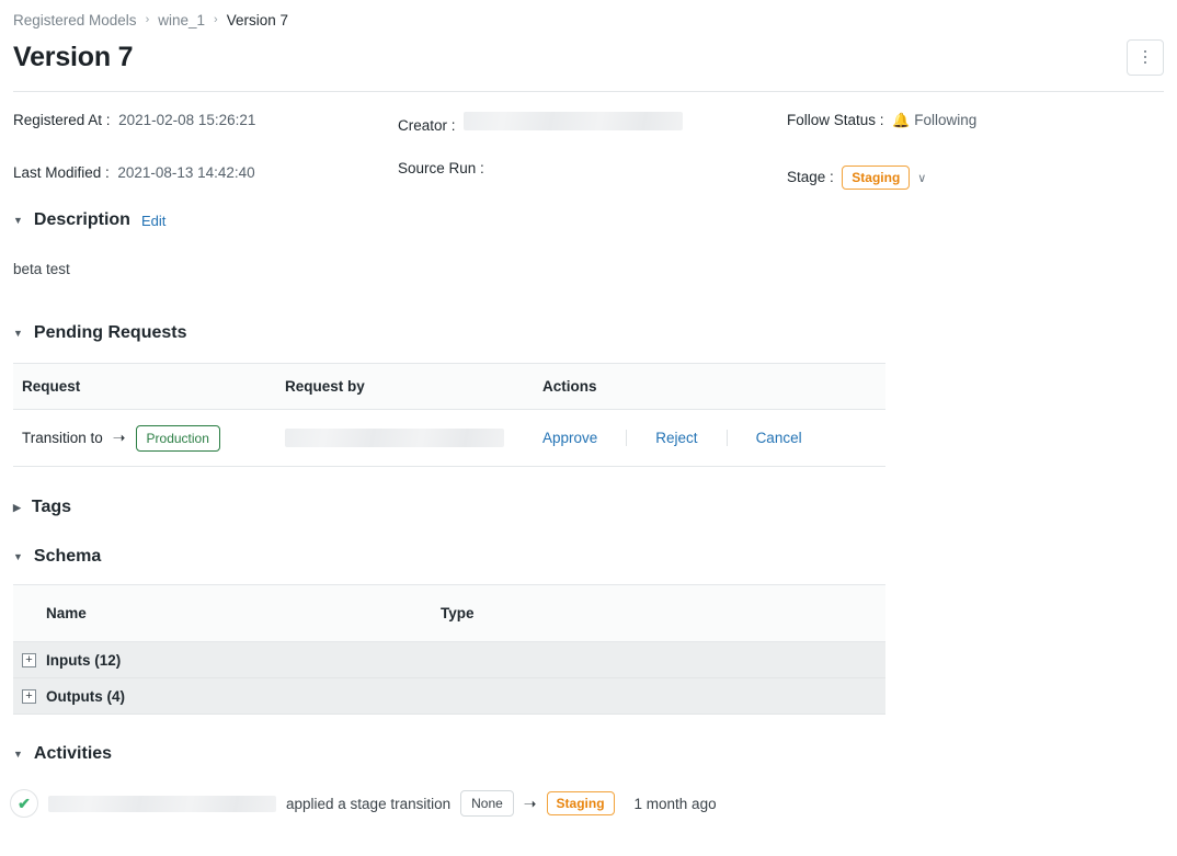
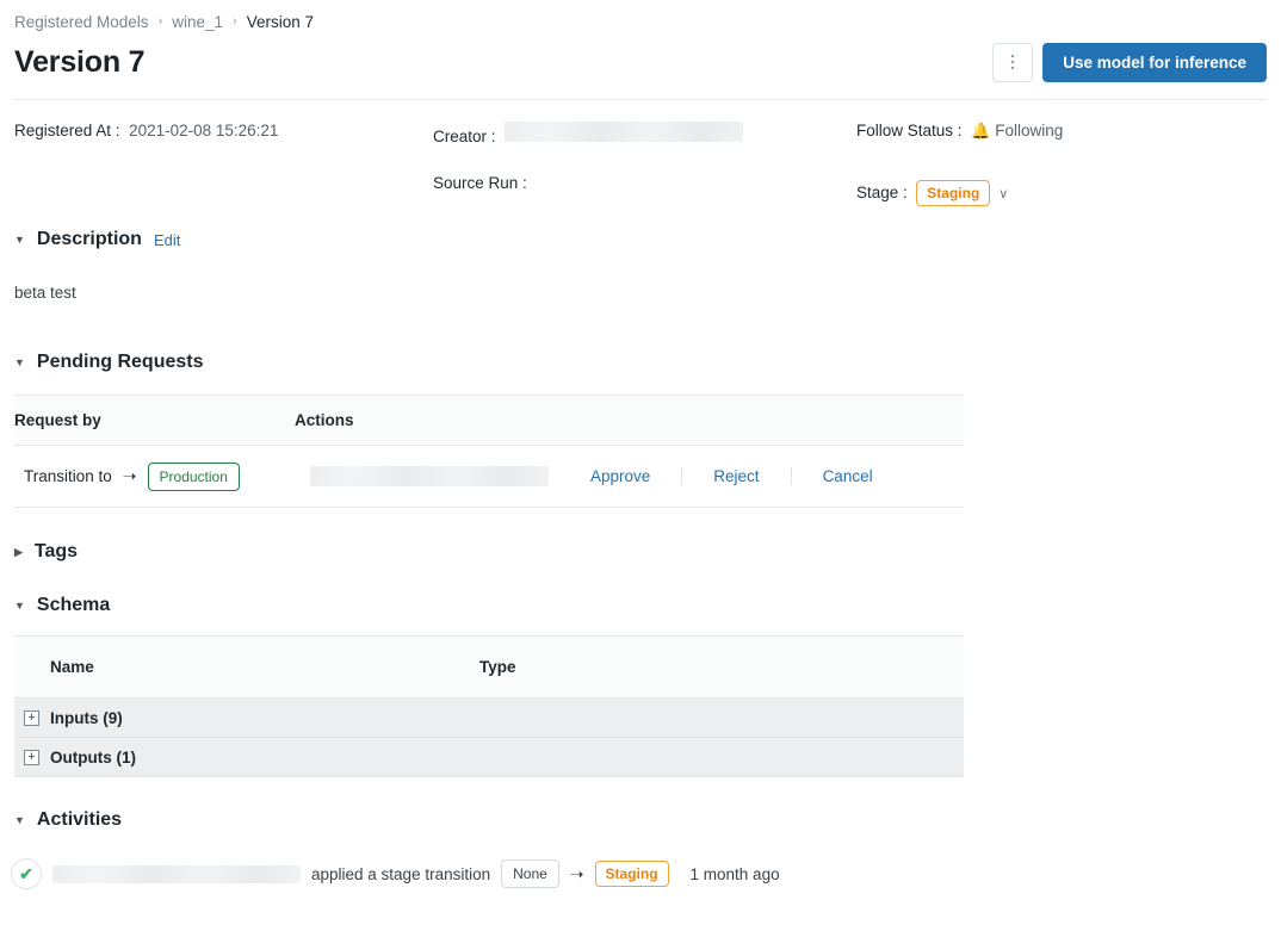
  Registered Models
  ›
  wine_1
  ›
  Version 7
  Version 7
+ Use model for inference
  Registered At
  2021-02-08 15:26:21
- Last Modified
- 2021-08-13 14:42:40
  Creator
  Source Run
  Follow Status
  🔔
  Following
  Stage
  Staging
  ∨
  ▼
  Description
  Edit
  beta test
  ▼
  Pending Requests
- Request
  Request by
  Actions
  Transition to
  ➝
  Production
  Approve
  Reject
  Cancel
  ▶
  Tags
  ▼
  Schema
  Name
  Type
  +
- Inputs (12)
+ Inputs (9)
  +
- Outputs (4)
+ Outputs (1)
  ▼
  Activities
  ✔
  applied a stage transition
  None
  ➝
  Staging
  1 month ago
